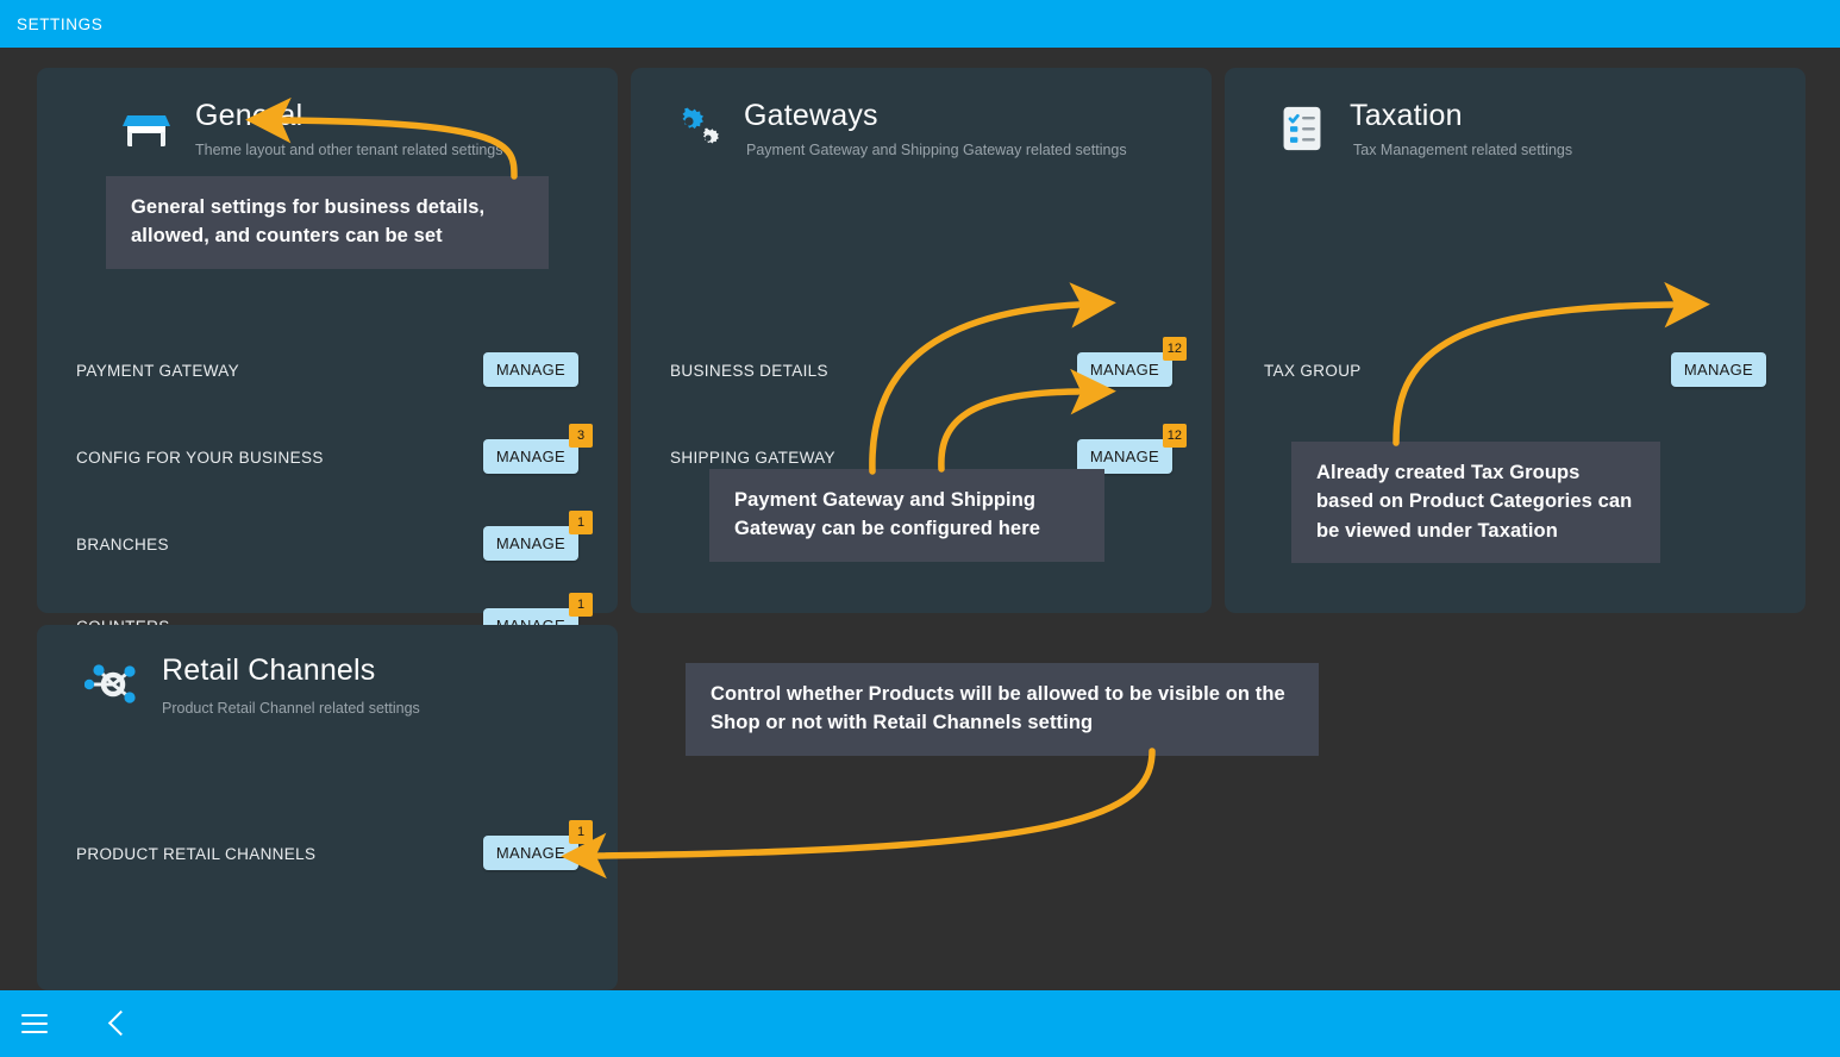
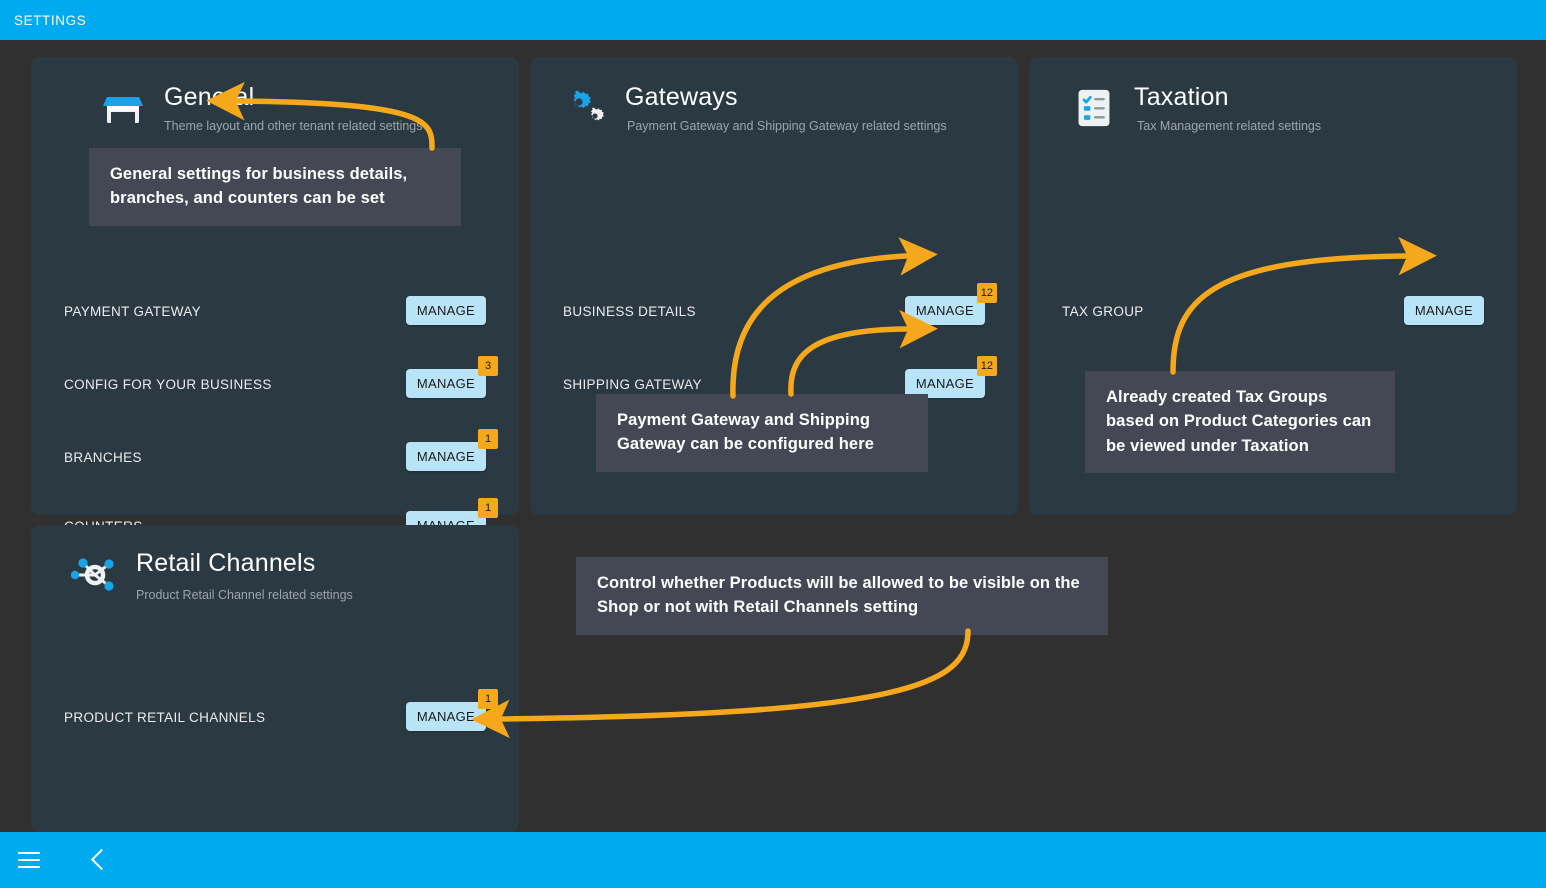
  SETTINGS
  General
  Theme layout and other tenant related settings
  PAYMENT GATEWAY
  MANAGE
  CONFIG FOR YOUR BUSINESS
  MANAGE
  3
  BRANCHES
  MANAGE
  1
  1
  Gateways
  Payment Gateway and Shipping Gateway related settings
  BUSINESS DETAILS
  MANAGE
  12
  SHIPPING GATEWAY
  MANAGE
  12
  Taxation
  Tax Management related settings
  TAX GROUP
  MANAGE
  Retail Channels
  Product Retail Channel related settings
  PRODUCT RETAIL CHANNELS
  MANAGE
  1
- General settings for business details, allowed, and counters can be set
+ General settings for business details, branches, and counters can be set
  Payment Gateway and Shipping Gateway can be configured here
  Already created Tax Groups based on Product Categories can be viewed under Taxation
  Control whether Products will be allowed to be visible on the Shop or not with Retail Channels setting
